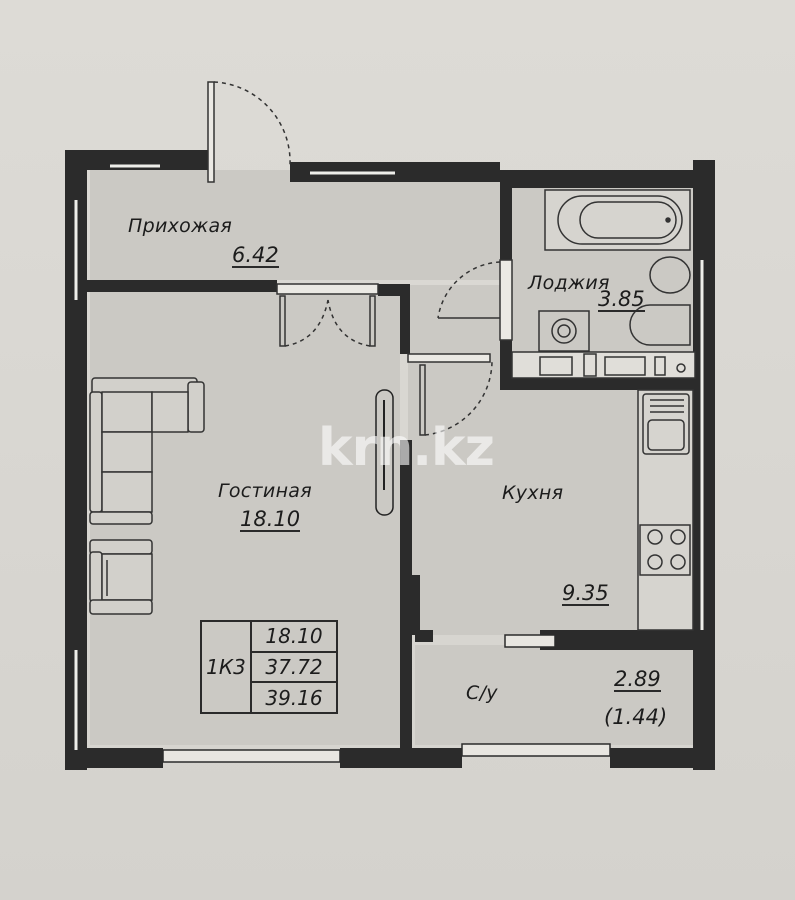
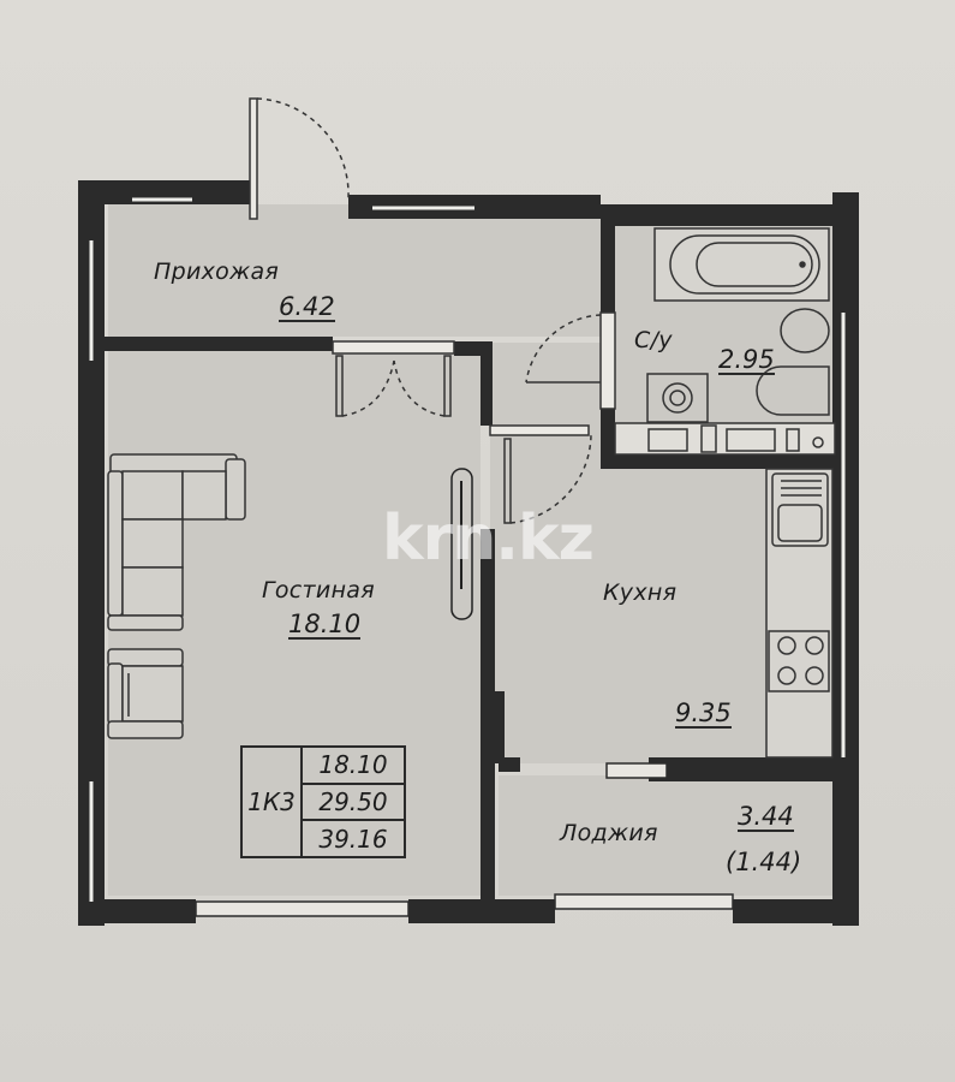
  Прихожая
  6.42
- Лоджия
+ С/у
- 3.85
+ 2.95
  Гостиная
  18.10
  Кухня
  9.35
- С/у
+ Лоджия
- 2.89
+ 3.44
  (1.44)
  1К3
  18.10
- 37.72
+ 29.50
  39.16
  krn.kz
